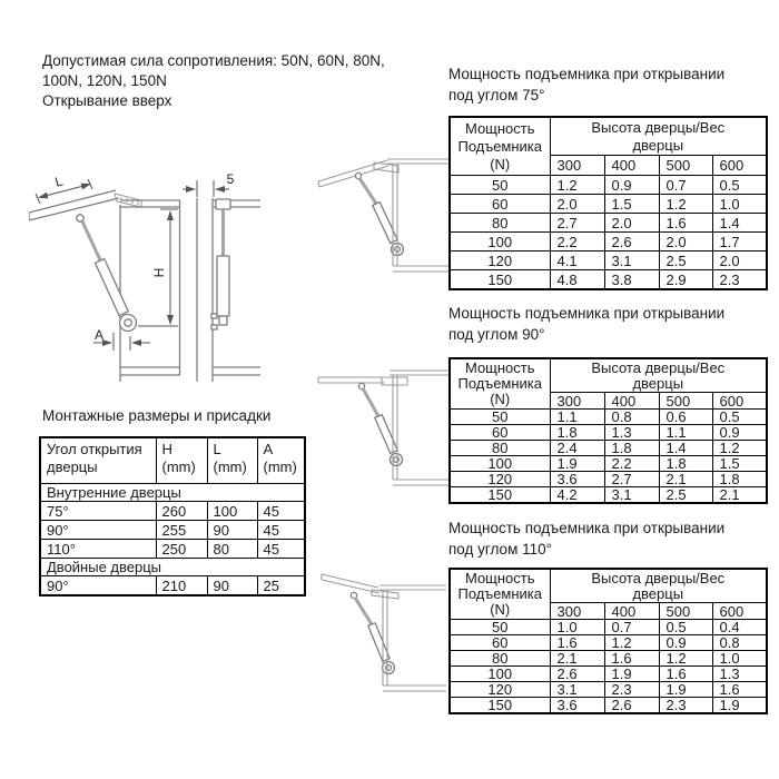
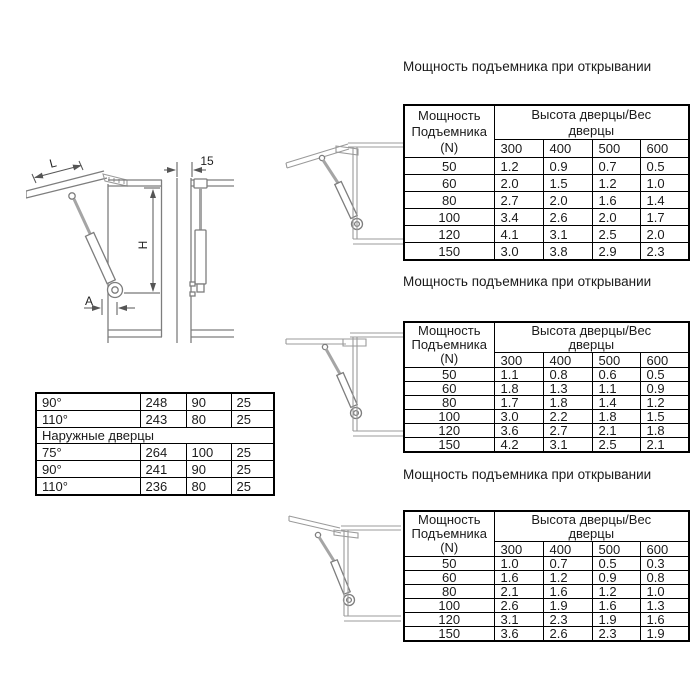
- Допустимая сила сопротивления: 50N, 60N, 80N,
- 100N, 120N, 150N
- Открывание вверх
  A
- 5
+ 15
- Монтажные размеры и присадки
- Угол открытия дверцы	H (mm)	L (mm)	A (mm)
- Внутренние дверцы
- 75°	260	100	45
- 90°	255	90	45
- 110°	250	80	45
- Двойные дверцы
- 90°	210	90	25
+ 90°	248	90	25
+ 110°	243	80	25
+ Наружные дверцы
+ 75°	264	100	25
+ 90°	241	90	25
+ 110°	236	80	25
  Мощность подъемника при открывании
- под углом 75°
  Мощность Подъемника (N)	Высота дверцы/Вес дверцы
  300	400	500	600
  50	1.2	0.9	0.7	0.5
  60	2.0	1.5	1.2	1.0
  80	2.7	2.0	1.6	1.4
- 100	2.2	2.6	2.0	1.7
+ 100	3.4	2.6	2.0	1.7
  120	4.1	3.1	2.5	2.0
- 150	4.8	3.8	2.9	2.3
+ 150	3.0	3.8	2.9	2.3
  Мощность подъемника при открывании
- под углом 90°
  Мощность Подъемника (N)	Высота дверцы/Вес дверцы
  300	400	500	600
  50	1.1	0.8	0.6	0.5
  60	1.8	1.3	1.1	0.9
- 80	2.4	1.8	1.4	1.2
+ 80	1.7	1.8	1.4	1.2
- 100	1.9	2.2	1.8	1.5
+ 100	3.0	2.2	1.8	1.5
  120	3.6	2.7	2.1	1.8
  150	4.2	3.1	2.5	2.1
  Мощность подъемника при открывании
- под углом 110°
  Мощность Подъемника (N)	Высота дверцы/Вес дверцы
  300	400	500	600
- 50	1.0	0.7	0.5	0.4
+ 50	1.0	0.7	0.5	0.3
  60	1.6	1.2	0.9	0.8
  80	2.1	1.6	1.2	1.0
  100	2.6	1.9	1.6	1.3
  120	3.1	2.3	1.9	1.6
  150	3.6	2.6	2.3	1.9
